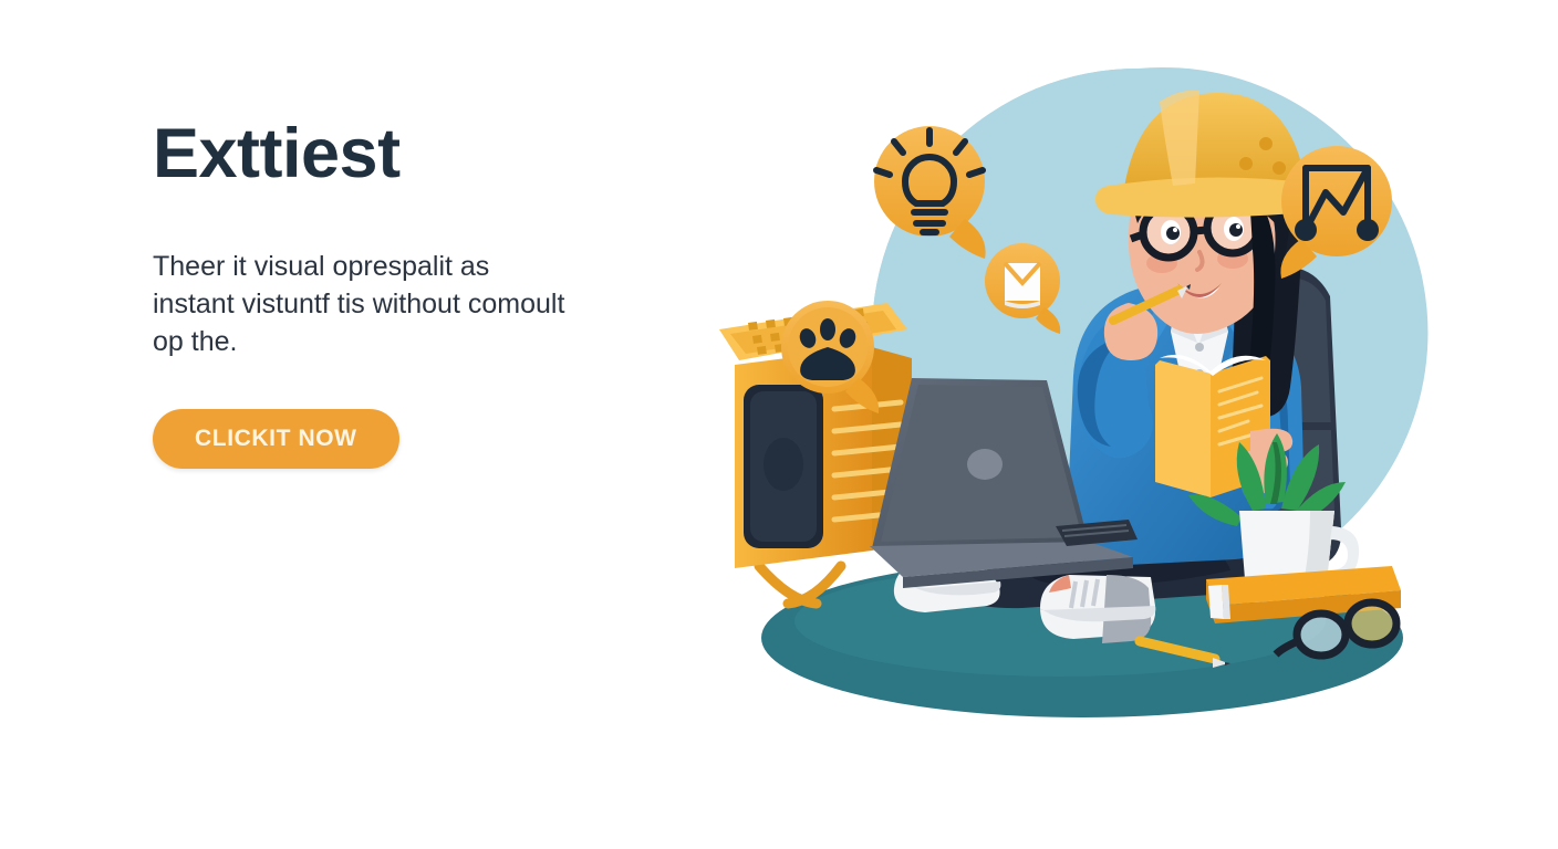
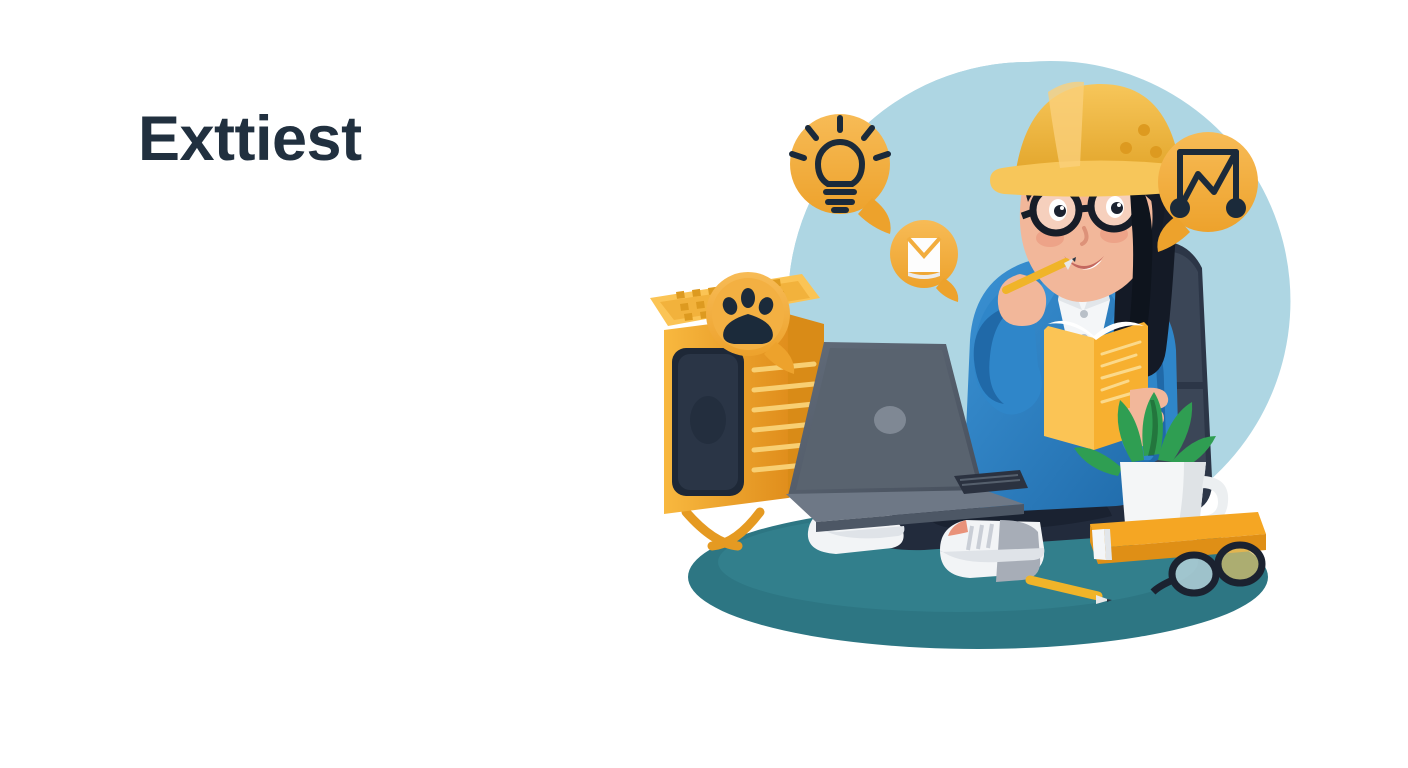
  Exttiest
- Theer it visual oprespalit as instant vistuntf tis without comoult op the.
- CLICKIT NOW
